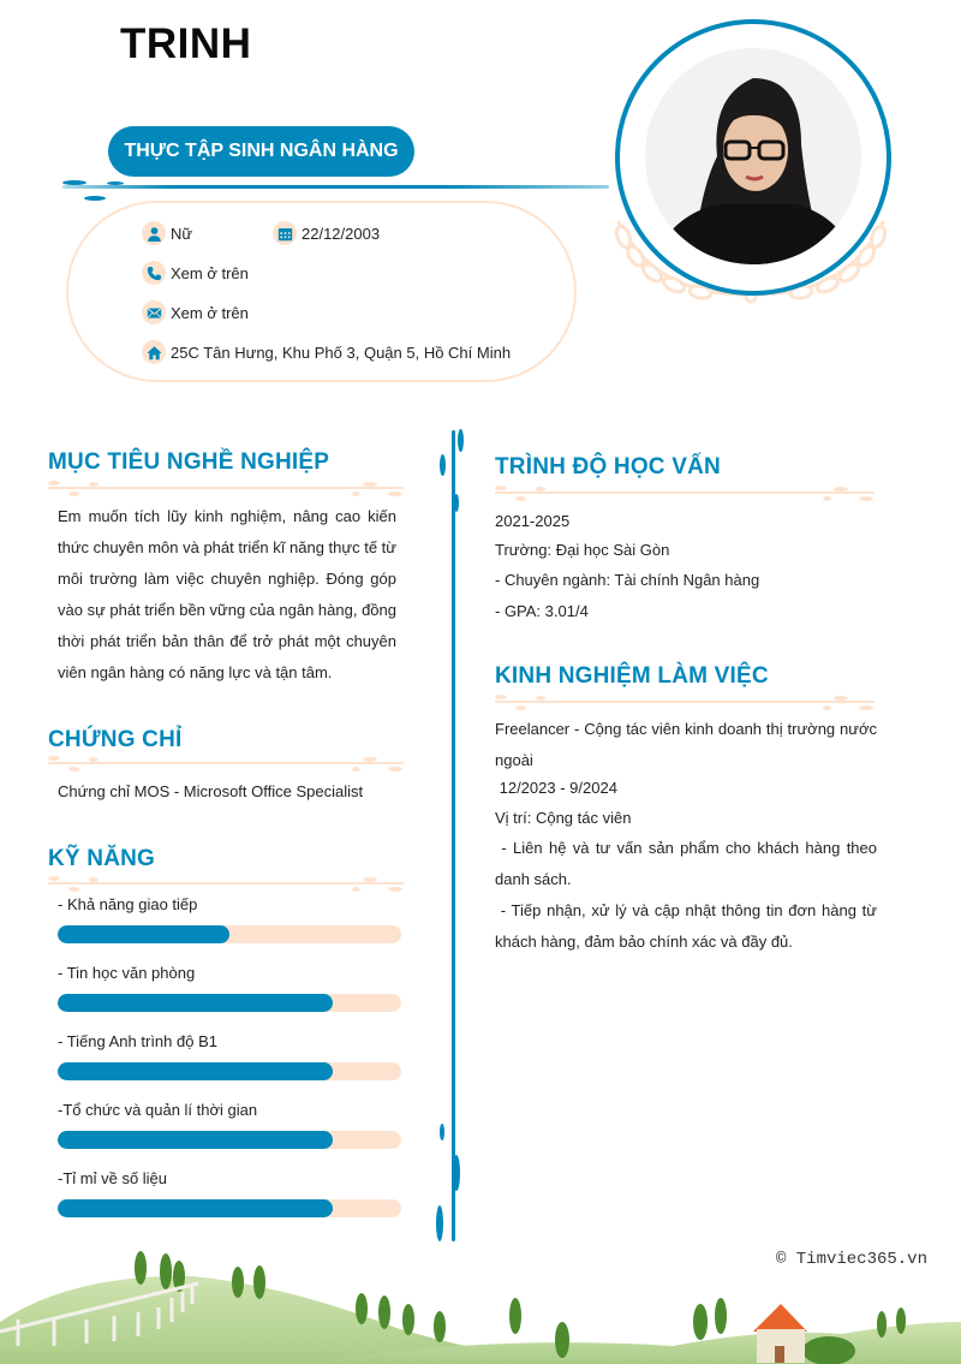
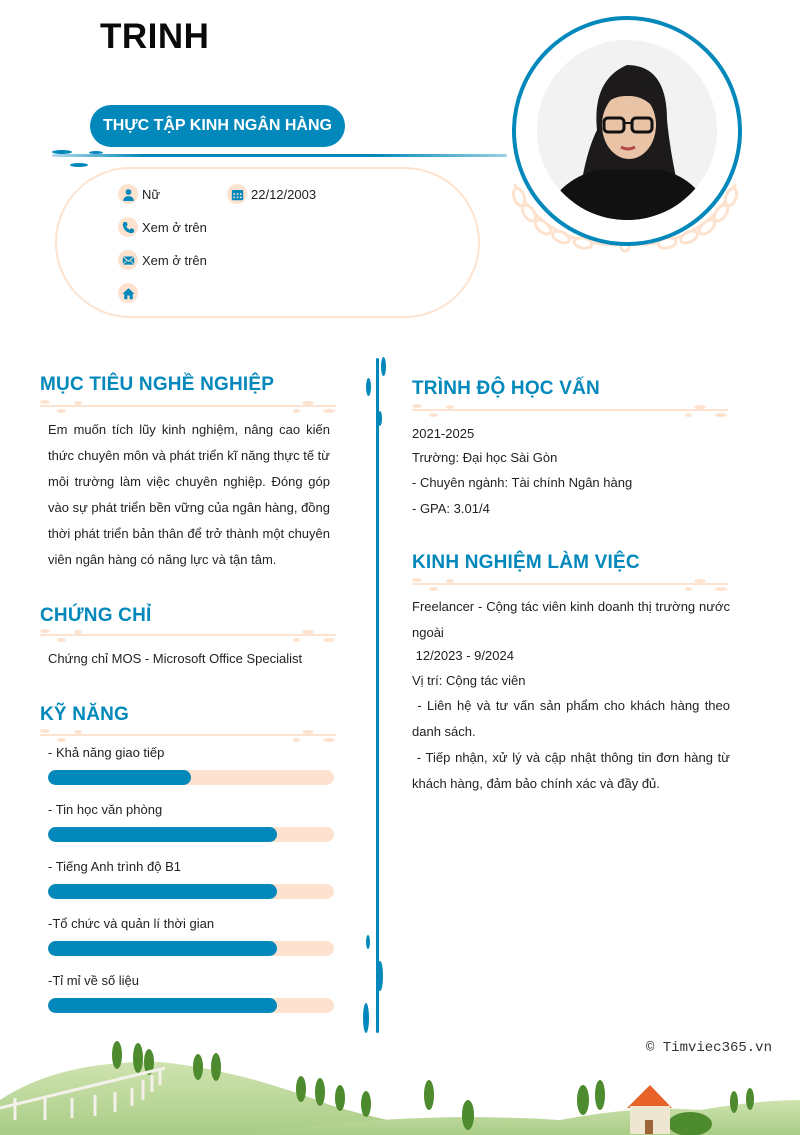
  TRINH
- THỰC TẬP SINH NGÂN HÀNG
+ THỰC TẬP KINH NGÂN HÀNG
  Nữ
  22/12/2003
  Xem ở trên
  Xem ở trên
- 25C Tân Hưng, Khu Phố 3, Quận 5, Hồ Chí Minh
  MỤC TIÊU NGHỀ NGHIỆP
- Em muốn tích lũy kinh nghiệm, nâng cao kiến thức chuyên môn và phát triển kĩ năng thực tế từ môi trường làm việc chuyên nghiệp. Đóng góp vào sự phát triển bền vững của ngân hàng, đồng thời phát triển bản thân để trở phát một chuyên viên ngân hàng có năng lực và tận tâm.
+ Em muốn tích lũy kinh nghiệm, nâng cao kiến thức chuyên môn và phát triển kĩ năng thực tế từ môi trường làm việc chuyên nghiệp. Đóng góp vào sự phát triển bền vững của ngân hàng, đồng thời phát triển bản thân để trở thành một chuyên viên ngân hàng có năng lực và tận tâm.
  CHỨNG CHỈ
  Chứng chỉ MOS - Microsoft Office Specialist
  KỸ NĂNG
  - Khả năng giao tiếp
  - Tin học văn phòng
  - Tiếng Anh trình độ B1
  -Tổ chức và quản lí thời gian
  -Tỉ mỉ về số liệu
  TRÌNH ĐỘ HỌC VẤN
  2021-2025
  Trường: Đại học Sài Gòn
  - Chuyên ngành: Tài chính Ngân hàng
  - GPA: 3.01/4
  KINH NGHIỆM LÀM VIỆC
  Freelancer - Cộng tác viên kinh doanh thị trường nước ngoài
  12/2023 - 9/2024
  Vị trí: Cộng tác viên
  - Liên hệ và tư vấn sản phẩm cho khách hàng theo danh sách.
  - Tiếp nhận, xử lý và cập nhật thông tin đơn hàng từ khách hàng, đảm bảo chính xác và đầy đủ.
  © Timviec365.vn
